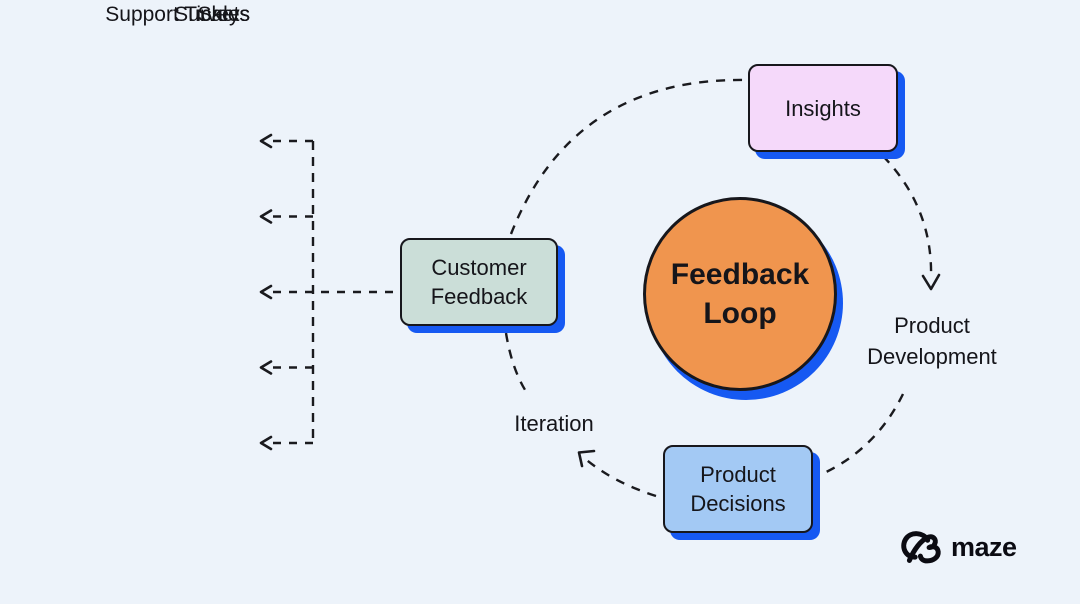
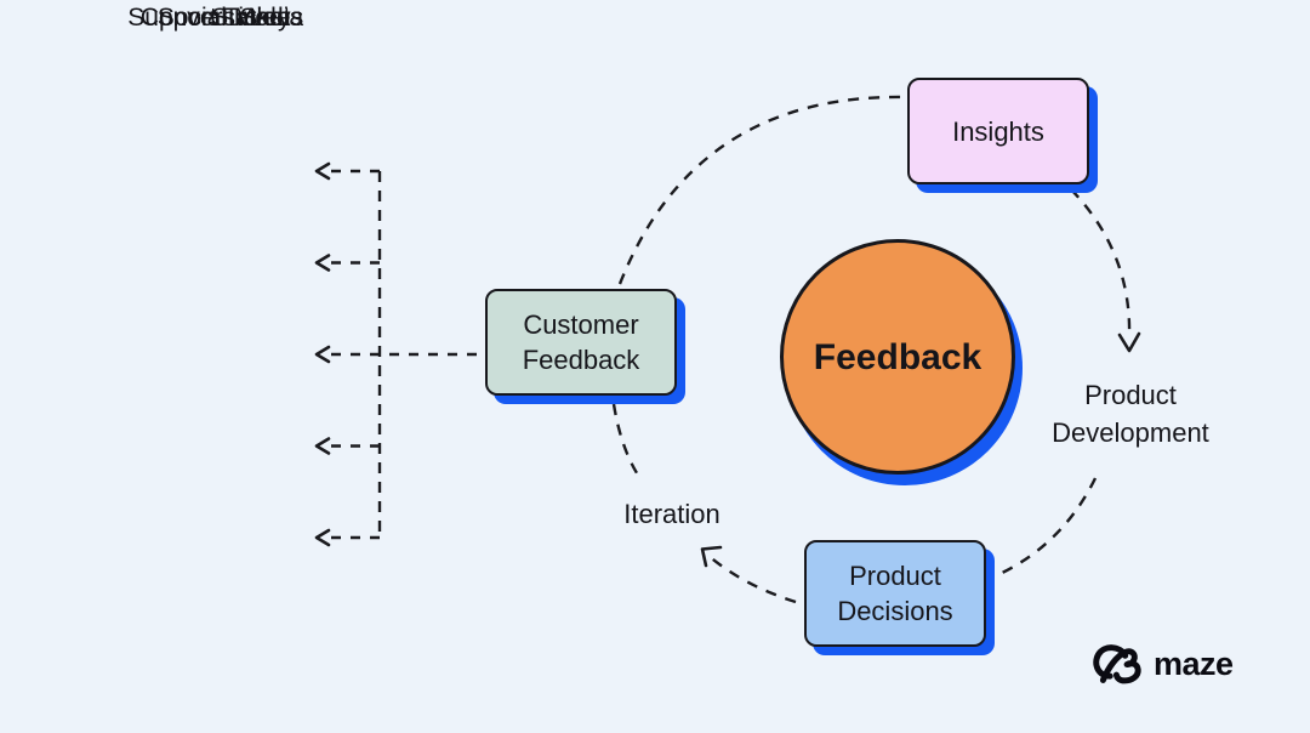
  Feedback
- Loop
  Insights
  Customer
  Feedback
  Product
  Decisions
  Product
  Development
  Iteration
+ Conversations
  Support Tickets
  Sales
+ Social Media
  Surveys
  maze
